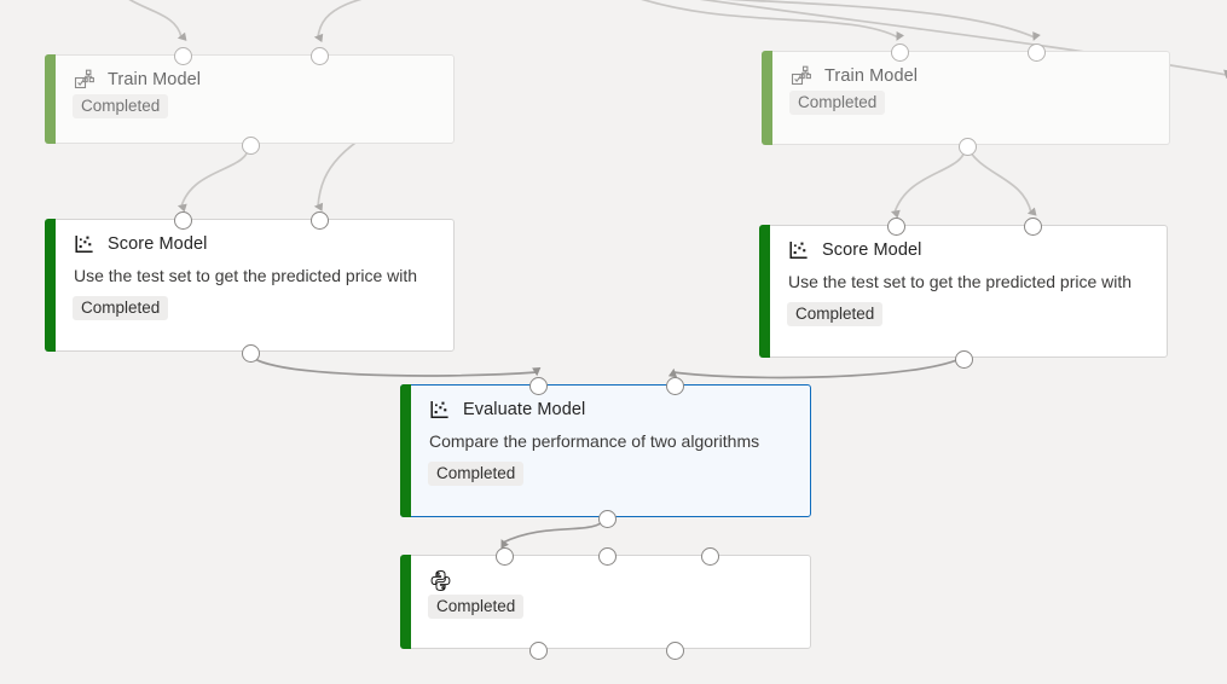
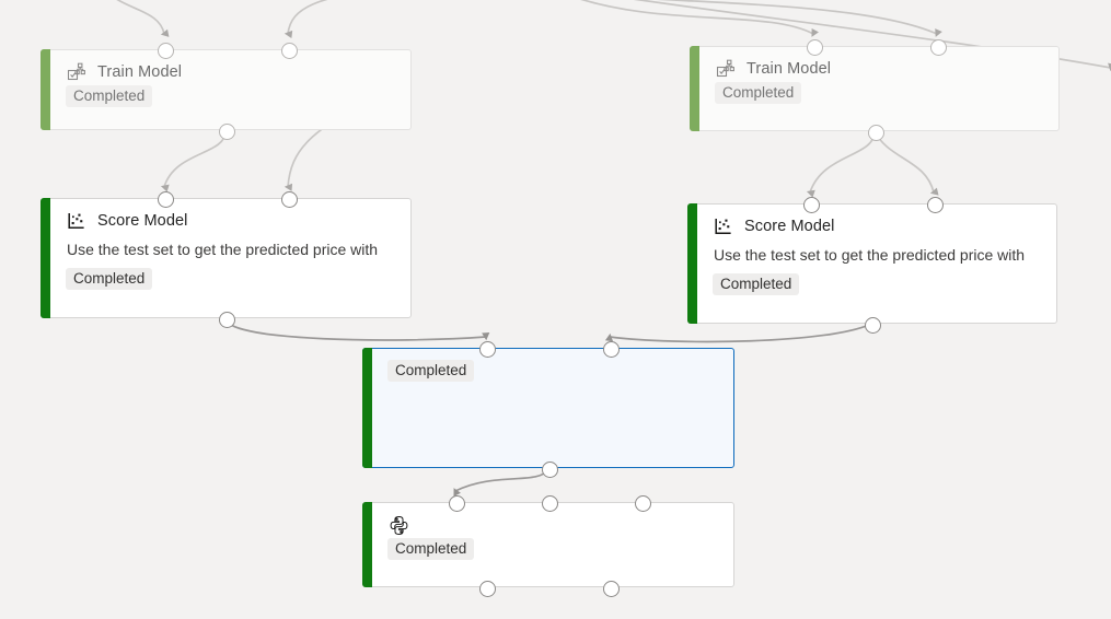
  Train Model
  Completed
  Train Model
  Completed
  Score Model
  Use the test set to get the predicted price with
  Completed
  Score Model
  Use the test set to get the predicted price with
  Completed
- Evaluate Model
- Compare the performance of two algorithms
  Completed
  Completed
